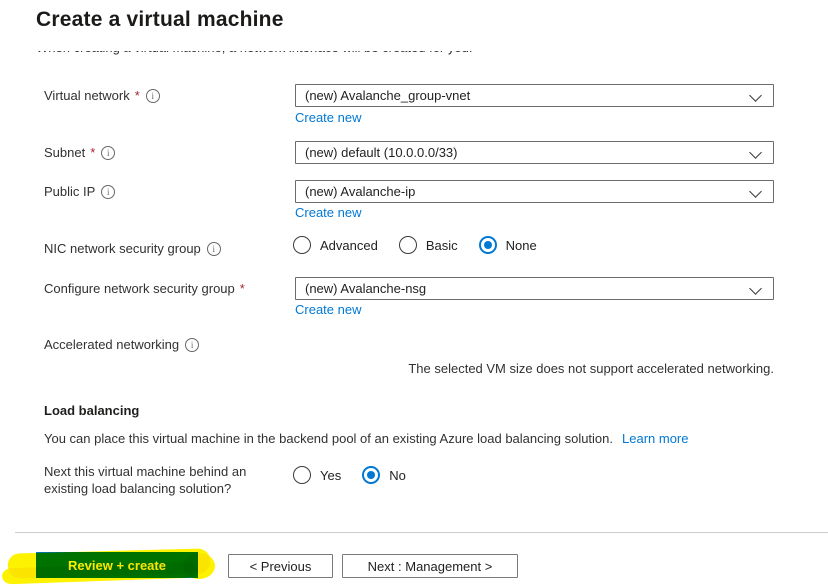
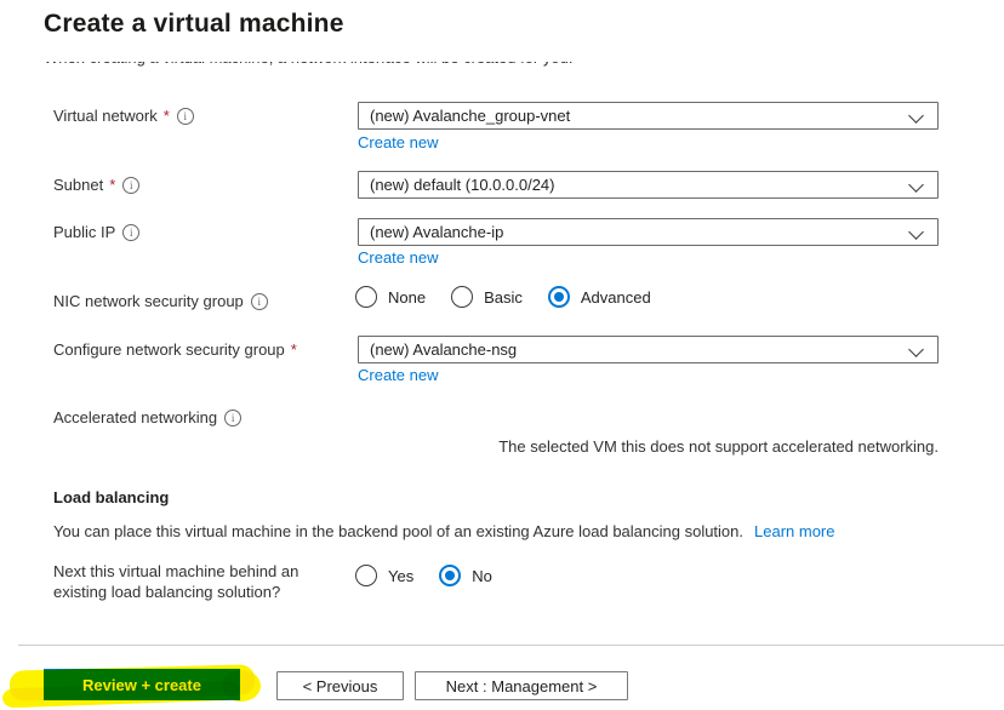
  Create a virtual machine
  Virtual network
  *
  i
  (new) Avalanche_group-vnet
  Create new
  Subnet
  *
  i
- (new) default (10.0.0.0/33)
+ (new) default (10.0.0.0/24)
  Public IP
  i
  (new) Avalanche-ip
  Create new
  NIC network security group
  i
- Advanced
+ None
  Basic
- None
+ Advanced
  Configure network security group
  *
  (new) Avalanche-nsg
  Create new
  Accelerated networking
  i
- The selected VM size does not support accelerated networking.
+ The selected VM this does not support accelerated networking.
  Load balancing
  You can place this virtual machine in the backend pool of an existing Azure load balancing solution. Learn more
  Next this virtual machine behind an
  existing load balancing solution?
  Yes
  No
  < Previous
  Next : Management >
